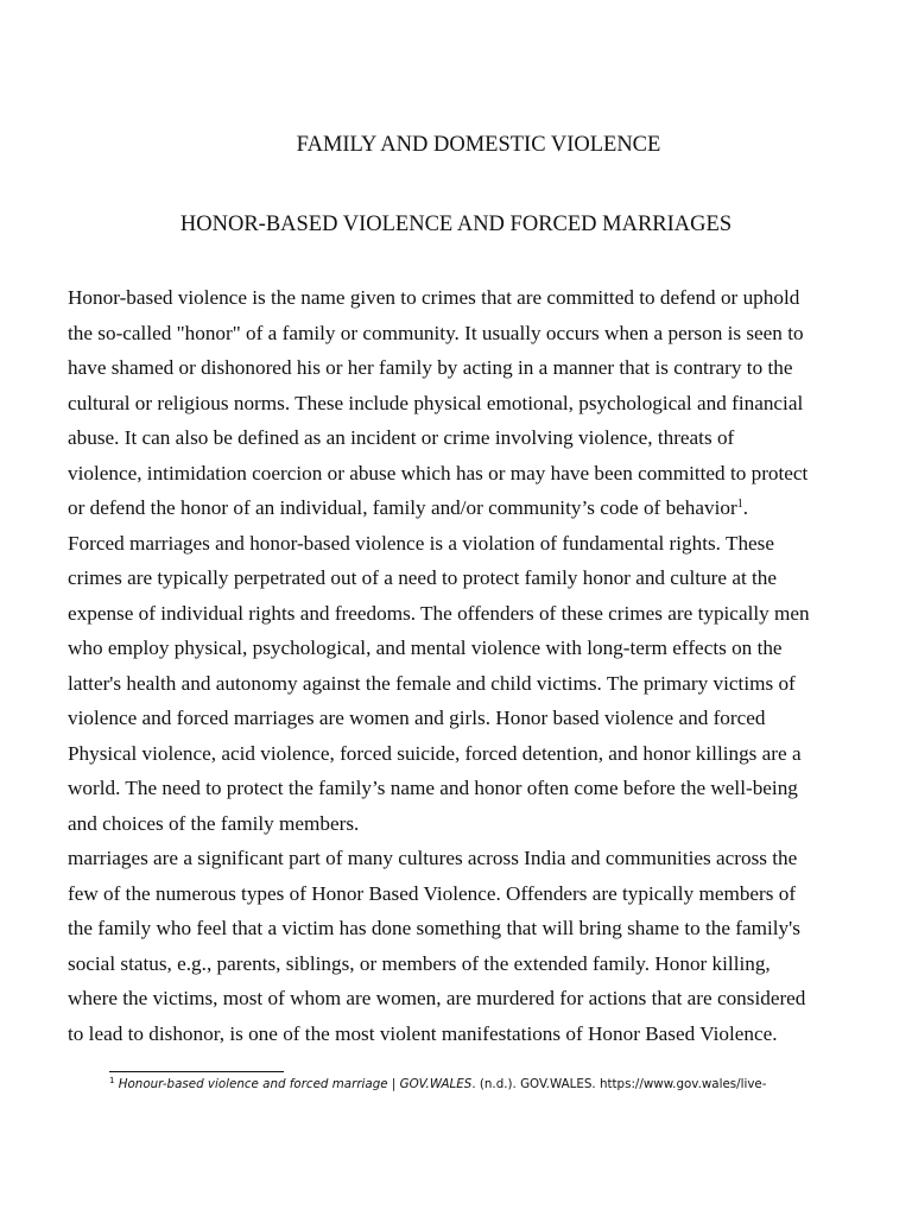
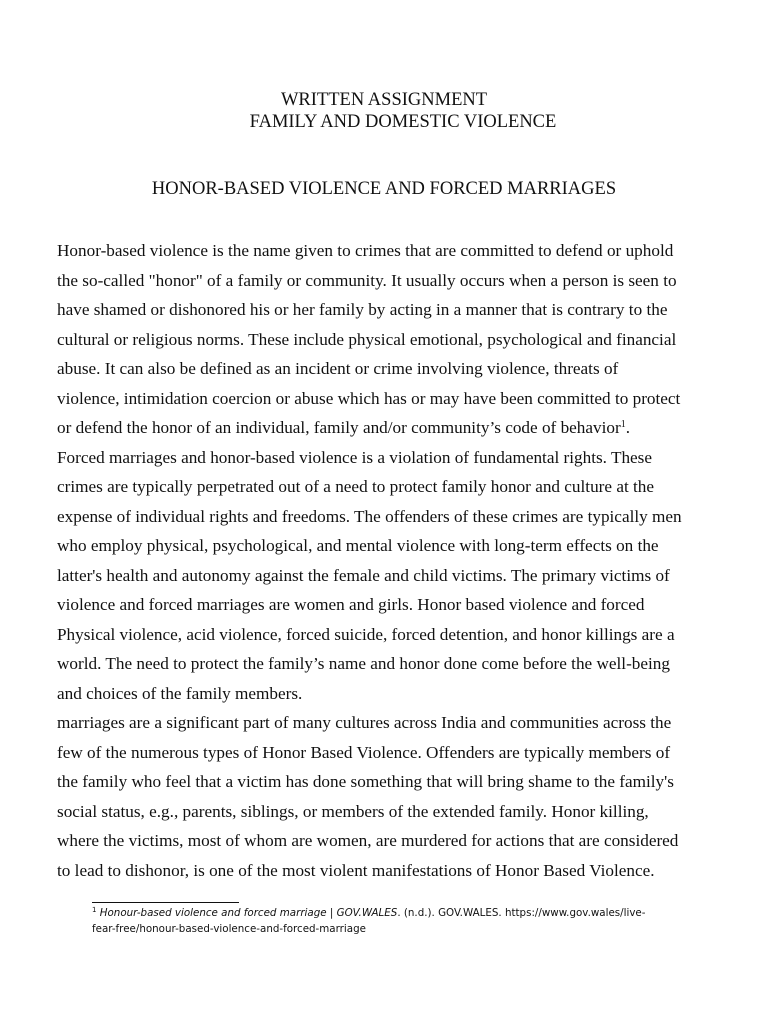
+ WRITTEN ASSIGNMENT
  FAMILY AND DOMESTIC VIOLENCE
  HONOR-BASED VIOLENCE AND FORCED MARRIAGES
  Honor-based violence is the name given to crimes that are committed to defend or uphold
  the so-called "honor" of a family or community. It usually occurs when a person is seen to
  have shamed or dishonored his or her family by acting in a manner that is contrary to the
  cultural or religious norms. These include physical emotional, psychological and financial
  abuse. It can also be defined as an incident or crime involving violence, threats of
  violence, intimidation coercion or abuse which has or may have been committed to protect
  or defend the honor of an individual, family and/or community’s code of behavior1.
  Forced marriages and honor-based violence is a violation of fundamental rights. These
  crimes are typically perpetrated out of a need to protect family honor and culture at the
  expense of individual rights and freedoms. The offenders of these crimes are typically men
  who employ physical, psychological, and mental violence with long-term effects on the
  latter's health and autonomy against the female and child victims. The primary victims of
  violence and forced marriages are women and girls. Honor based violence and forced
  Physical violence, acid violence, forced suicide, forced detention, and honor killings are a
- world. The need to protect the family’s name and honor often come before the well-being
+ world. The need to protect the family’s name and honor done come before the well-being
  and choices of the family members.
  marriages are a significant part of many cultures across India and communities across the
  few of the numerous types of Honor Based Violence. Offenders are typically members of
  the family who feel that a victim has done something that will bring shame to the family's
  social status, e.g., parents, siblings, or members of the extended family. Honor killing,
  where the victims, most of whom are women, are murdered for actions that are considered
  to lead to dishonor, is one of the most violent manifestations of Honor Based Violence.
  1 Honour-based violence and forced marriage | GOV.WALES. (n.d.). GOV.WALES. https://www.gov.wales/live-
+ fear-free/honour-based-violence-and-forced-marriage
